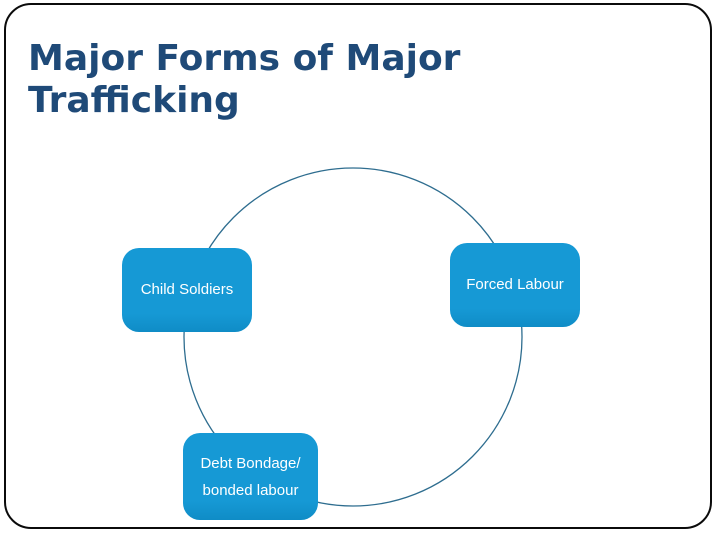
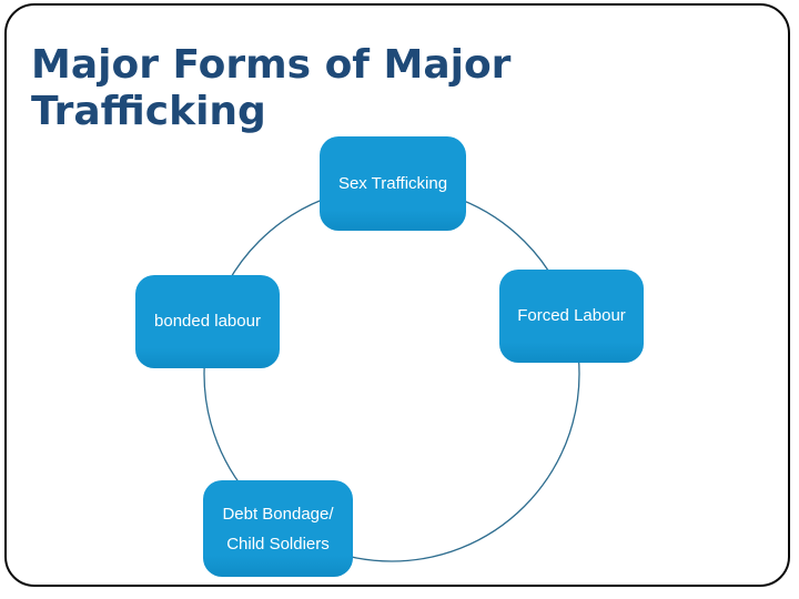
  Major Forms of Major Trafficking
+ Sex Trafficking
- Child Soldiers
+ bonded labour
  Forced Labour
  Debt Bondage/
- bonded labour
+ Child Soldiers
